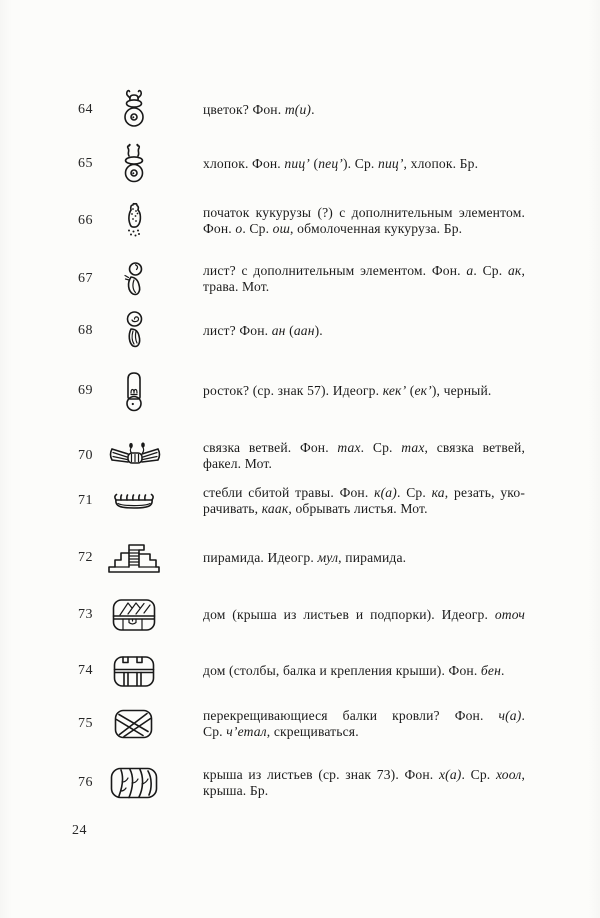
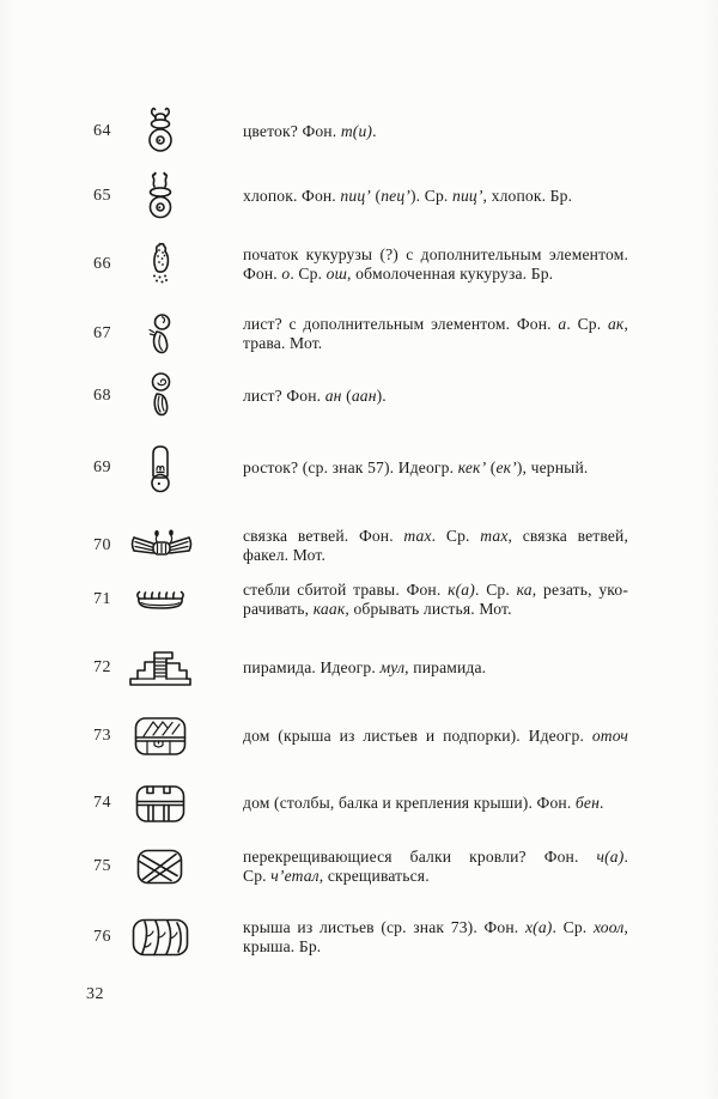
  64
  цветок? Фон. т(и).
  65
  хлопок. Фон. пиц’ (пец’). Ср. пиц’, хлопок. Бр.
  66
  початок кукурузы (?) с дополнительным элементом.
  Фон. о. Ср. ош, обмолоченная кукуруза. Бр.
  67
  лист? с дополнительным элементом. Фон. а. Ср. ак,
  трава. Мот.
  68
  лист? Фон. ан (аан).
  69
  росток? (ср. знак 57). Идеогр. кек’ (ек’), черный.
  70
  связка ветвей. Фон. тах. Ср. тах, связка ветвей,
  факел. Мот.
  71
  стебли сбитой травы. Фон. к(а). Ср. ка, резать, уко-
  рачивать, каак, обрывать листья. Мот.
  72
  пирамида. Идеогр. мул, пирамида.
  73
  дом (крыша из листьев и подпорки). Идеогр. оточ
  74
  дом (столбы, балка и крепления крыши). Фон. бен.
  75
  перекрещивающиеся балки кровли? Фон. ч(а).
  Ср. ч’етал, скрещиваться.
  76
  крыша из листьев (ср. знак 73). Фон. х(а). Ср. хоол,
  крыша. Бр.
- 24
+ 32
